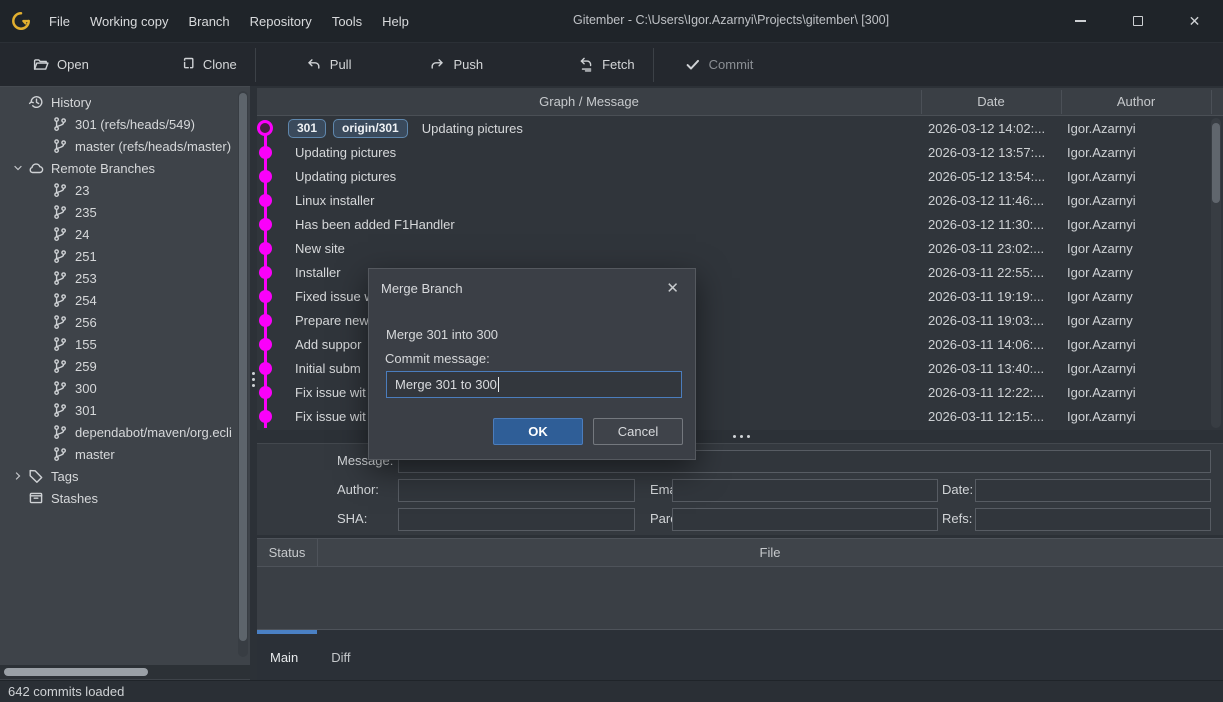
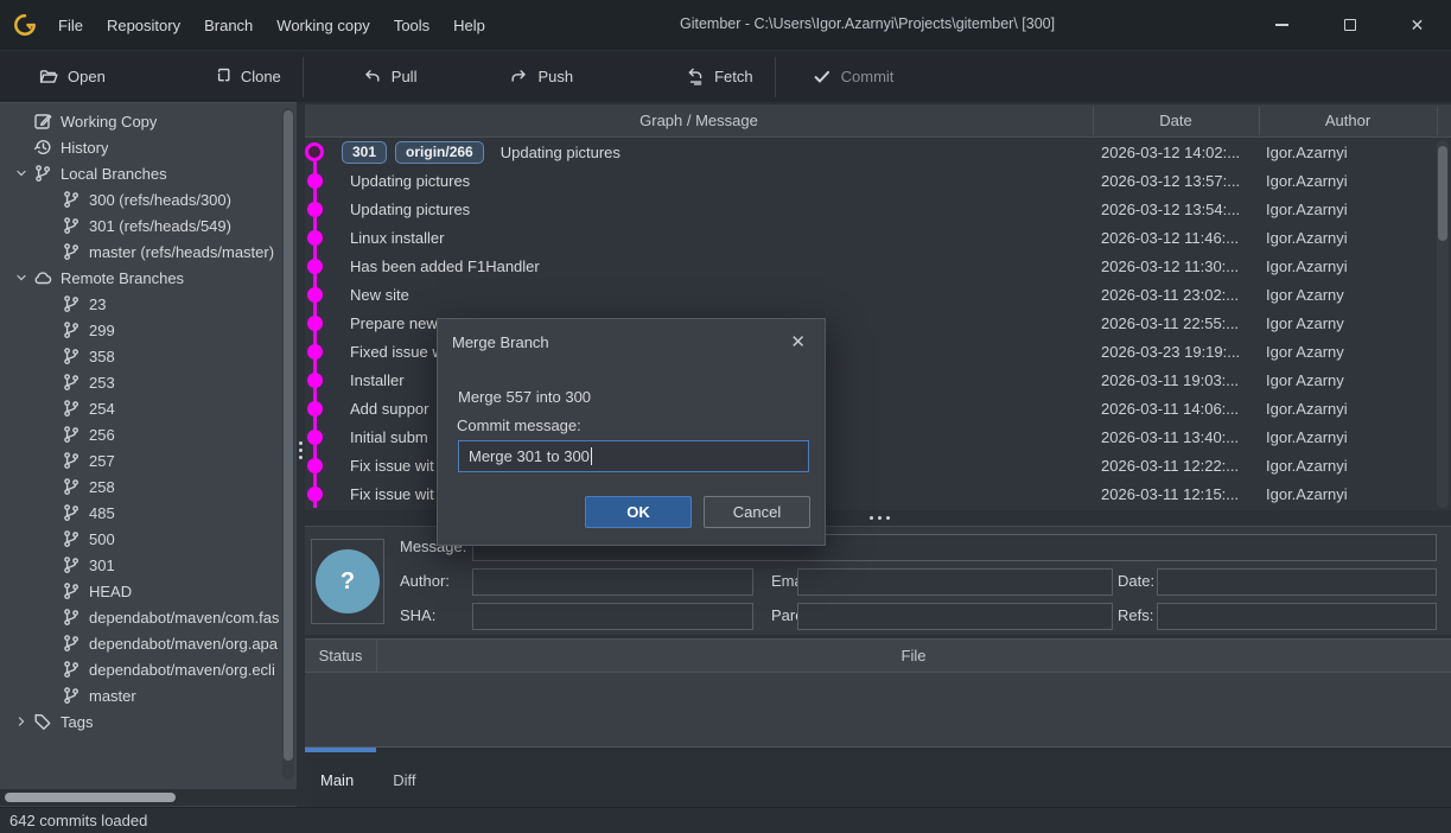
  File
- Working copy
+ Repository
  Branch
- Repository
+ Working copy
  Tools
  Help
  Gitember - C:\Users\Igor.Azarnyi\Projects\gitember\ [300]
  ✕
  Open
  Clone
  Pull
  Push
  Fetch
  Commit
+ Working Copy
  History
+ Local Branches
+ 300 (refs/heads/300)
  301 (refs/heads/549)
  master (refs/heads/master)
  Remote Branches
  23
- 235
+ 299
- 24
- 251
+ 358
  253
  254
  256
- 155
+ 257
+ 258
- 259
+ 485
- 300
+ 500
  301
+ HEAD
+ dependabot/maven/com.fas
+ dependabot/maven/org.apa
  dependabot/maven/org.ecli
  master
  Tags
- Stashes
  Graph / Message
  Date
  Author
- 301 origin/301
+ 301 origin/266
  Updating pictures
  2026-03-12 14:02:...
  Igor.Azarnyi
  Updating pictures
  2026-03-12 13:57:...
  Igor.Azarnyi
  Updating pictures
- 2026-05-12 13:54:...
+ 2026-03-12 13:54:...
  Igor.Azarnyi
  Linux installer
  2026-03-12 11:46:...
  Igor.Azarnyi
  Has been added F1Handler
  2026-03-12 11:30:...
  Igor.Azarnyi
  New site
  2026-03-11 23:02:...
  Igor Azarny
- Installer
+ Prepare new
  2026-03-11 22:55:...
  Igor Azarny
  Fixed issue
- 2026-03-11 19:19:...
+ 2026-03-23 19:19:...
  Igor Azarny
- Prepare new
+ Installer
  2026-03-11 19:03:...
  Igor Azarny
  Add suppor
  2026-03-11 14:06:...
  Igor.Azarnyi
  Initial subm
  2026-03-11 13:40:...
  Igor.Azarnyi
  Fix issue wit
  2026-03-11 12:22:...
  Igor.Azarnyi
  Fix issue wit
  2026-03-11 12:15:...
  Igor.Azarnyi
+ ?
  Message:
  Author:
  Date:
  SHA:
  Refs:
  Status
  File
  Main
  Diff
  642 commits loaded
  Merge Branch
  ✕
- Merge 301 into 300
+ Merge 557 into 300
  Commit message:
  Merge 301 to 300
  OK
  Cancel
